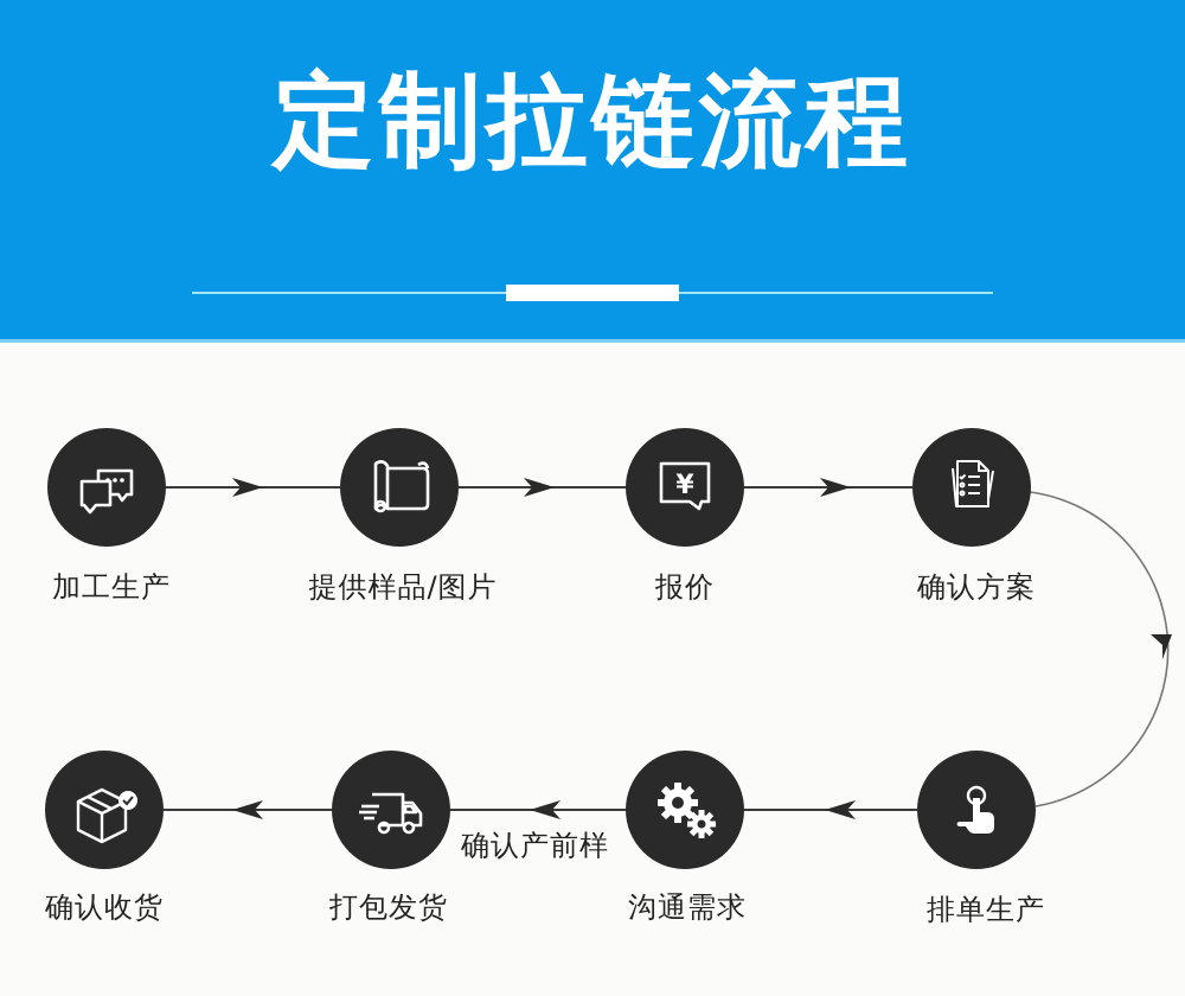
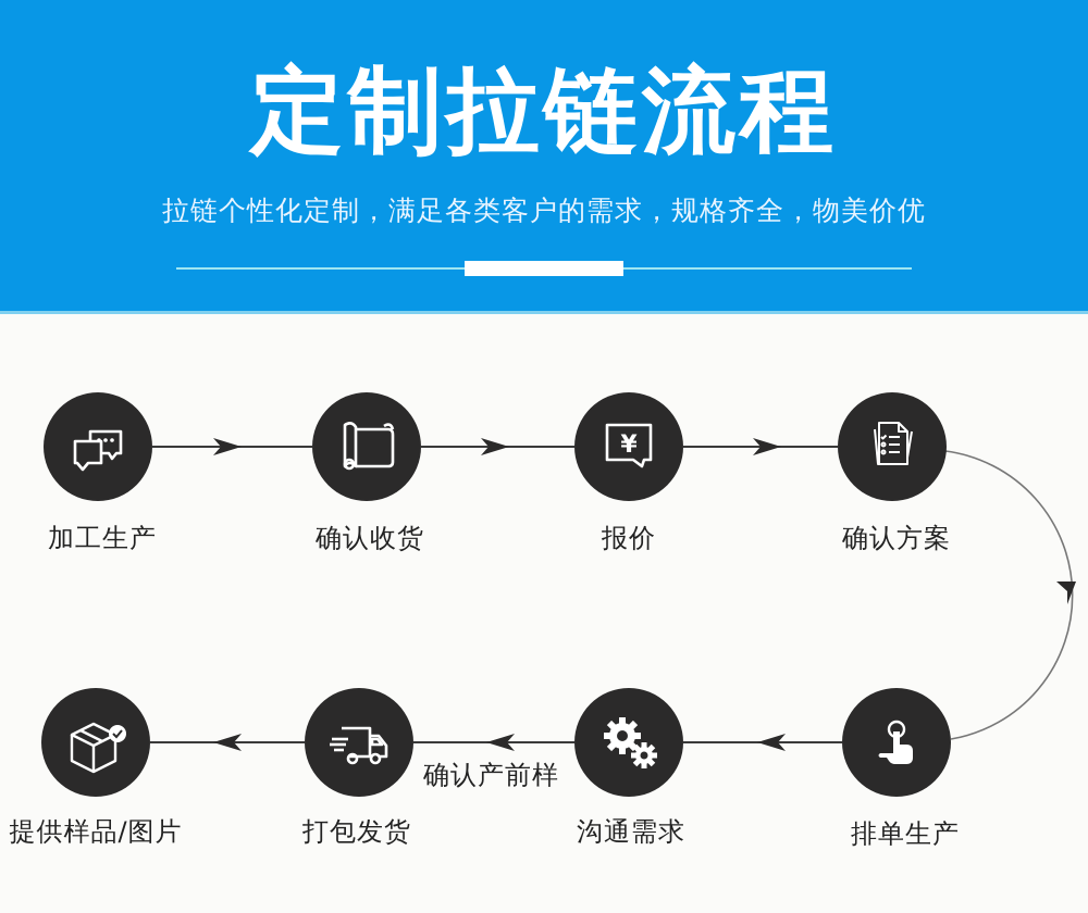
  定制拉链流程
+ 拉链个性化定制，满足各类客户的需求，规格齐全，物美价优
  加工生产
- 提供样品/图片
+ 确认收货
  ¥
  报价
  确认方案
  排单生产
  沟通需求
  打包发货
- 确认收货
+ 提供样品/图片
  确认产前样
